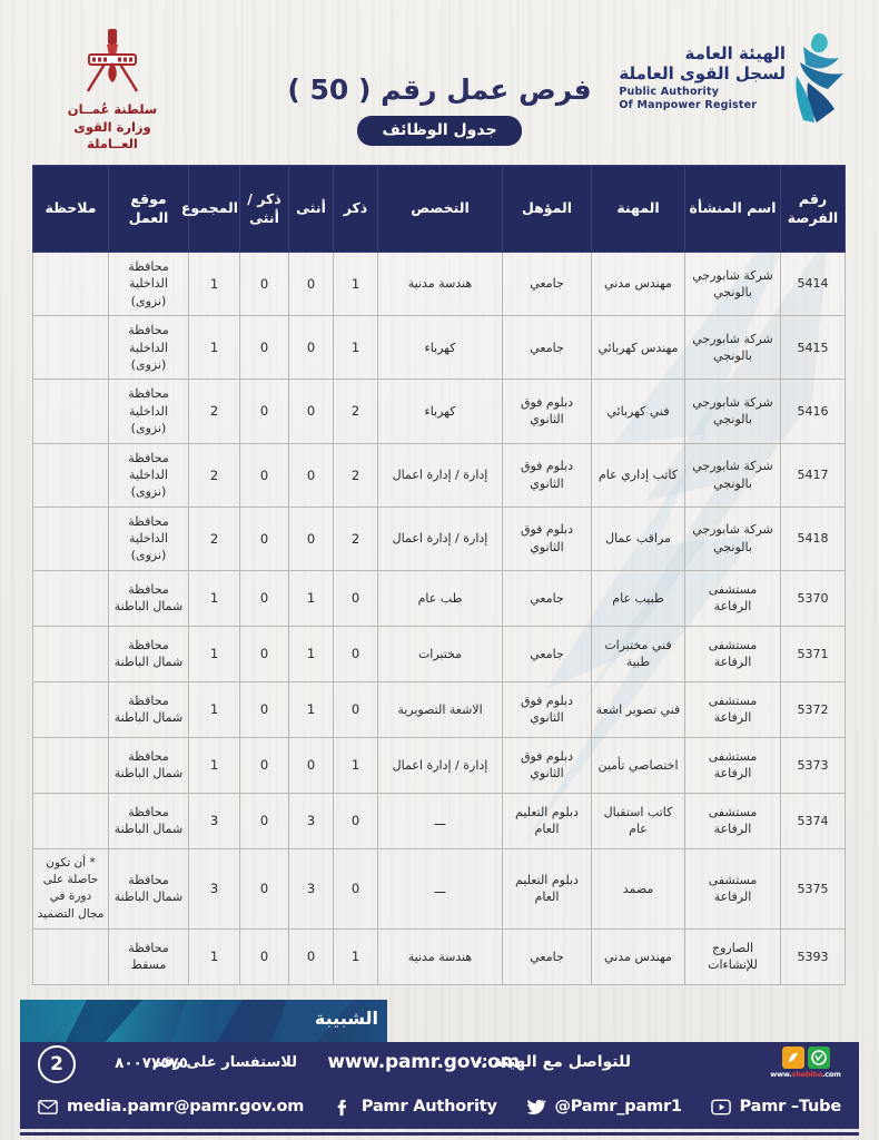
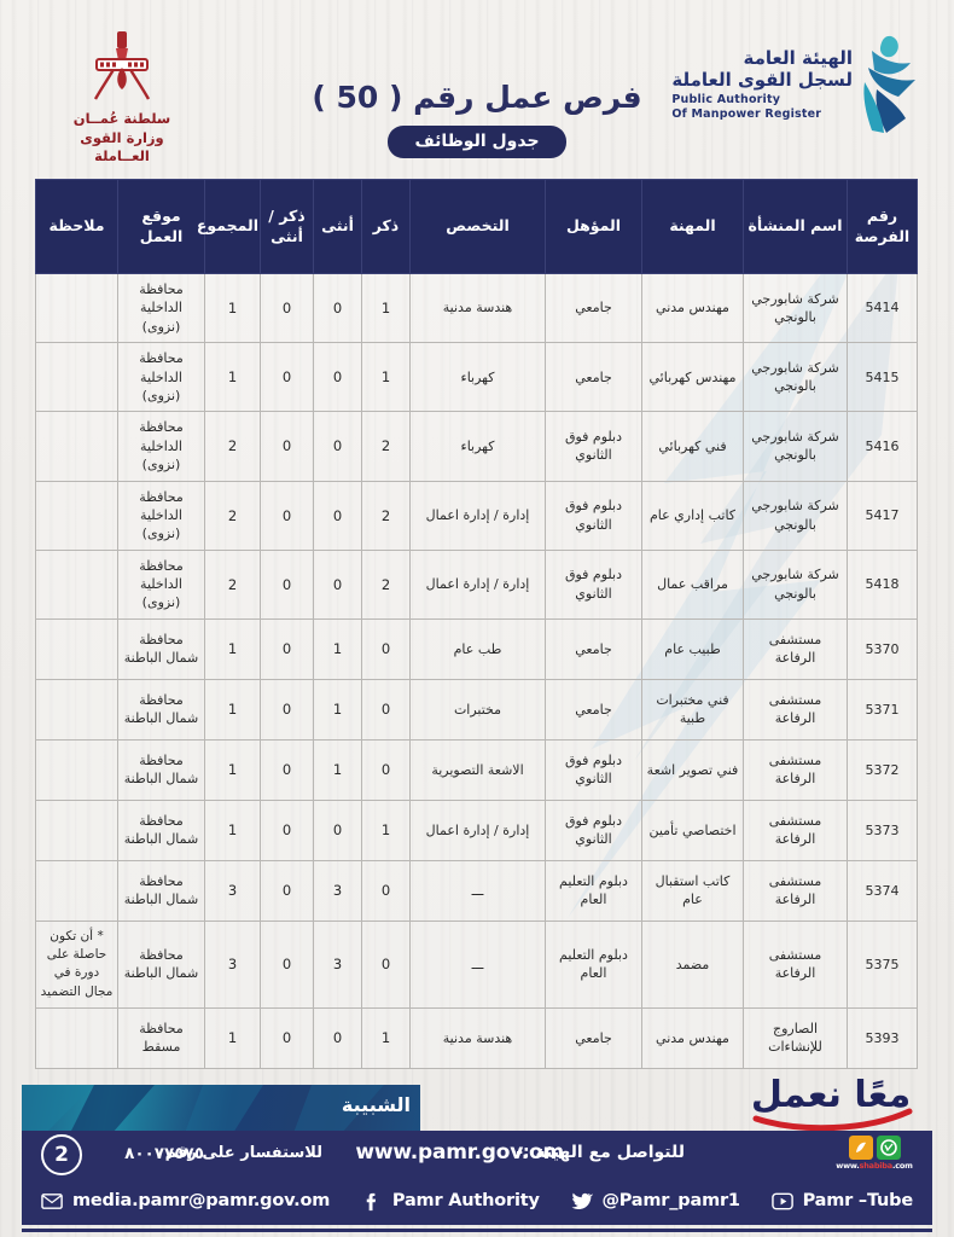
  الهيئة العامة
  لسجل القوى العاملة
  Public Authority
  Of Manpower Register
  سلطنة عُمــان
  وزارة القوى العــاملة
  فرص عمل رقم ( 50 )
  جدول الوظائف
  رقم الفرصة	اسم المنشأة	المهنة	المؤهل	التخصص	ذكر	أنثى	ذكر / أنثى	المجموع	موقع العمل	ملاحظة
  5414	شركة شابورجي بالونجي	مهندس مدني	جامعي	هندسة مدنية	1	0	0	1	محافظة الداخلية (نزوى)
  5415	شركة شابورجي بالونجي	مهندس كهربائي	جامعي	كهرباء	1	0	0	1	محافظة الداخلية (نزوى)
  5416	شركة شابورجي بالونجي	فني كهربائي	دبلوم فوق الثانوي	كهرباء	2	0	0	2	محافظة الداخلية (نزوى)
  5417	شركة شابورجي بالونجي	كاتب إداري عام	دبلوم فوق الثانوي	إدارة / إدارة اعمال	2	0	0	2	محافظة الداخلية (نزوى)
  5418	شركة شابورجي بالونجي	مراقب عمال	دبلوم فوق الثانوي	إدارة / إدارة اعمال	2	0	0	2	محافظة الداخلية (نزوى)
  5370	مستشفى الرفاعة	طبيب عام	جامعي	طب عام	0	1	0	1	محافظة شمال الباطنة
  5371	مستشفى الرفاعة	فني مختبرات طبية	جامعي	مختبرات	0	1	0	1	محافظة شمال الباطنة
  5372	مستشفى الرفاعة	فني تصوير اشعة	دبلوم فوق الثانوي	الاشعة التصويرية	0	1	0	1	محافظة شمال الباطنة
  5373	مستشفى الرفاعة	اختصاصي تأمين	دبلوم فوق الثانوي	إدارة / إدارة اعمال	1	0	0	1	محافظة شمال الباطنة
  5374	مستشفى الرفاعة	كاتب استقبال عام	دبلوم التعليم العام	ـــ	0	3	0	3	محافظة شمال الباطنة
  5375	مستشفى الرفاعة	مضمد	دبلوم التعليم العام	ـــ	0	3	0	3	محافظة شمال الباطنة	* أن تكون حاصلة على دورة في مجال التضميد
  5393	الصاروج للإنشاءات	مهندس مدني	جامعي	هندسة مدنية	1	0	0	1	محافظة مسقط
+ معًا نعمل
  الشبيبة
  2
  للتواصل مع الهيئة :-
  www.pamr.gov.om
  للاستفسار على رقم
  ٨٠٠٧٧٥٧٥
  www.shabiba.com
  media.pamr@pamr.gov.om
  Pamr Authority
  @Pamr_pamr1
  Pamr –Tube
